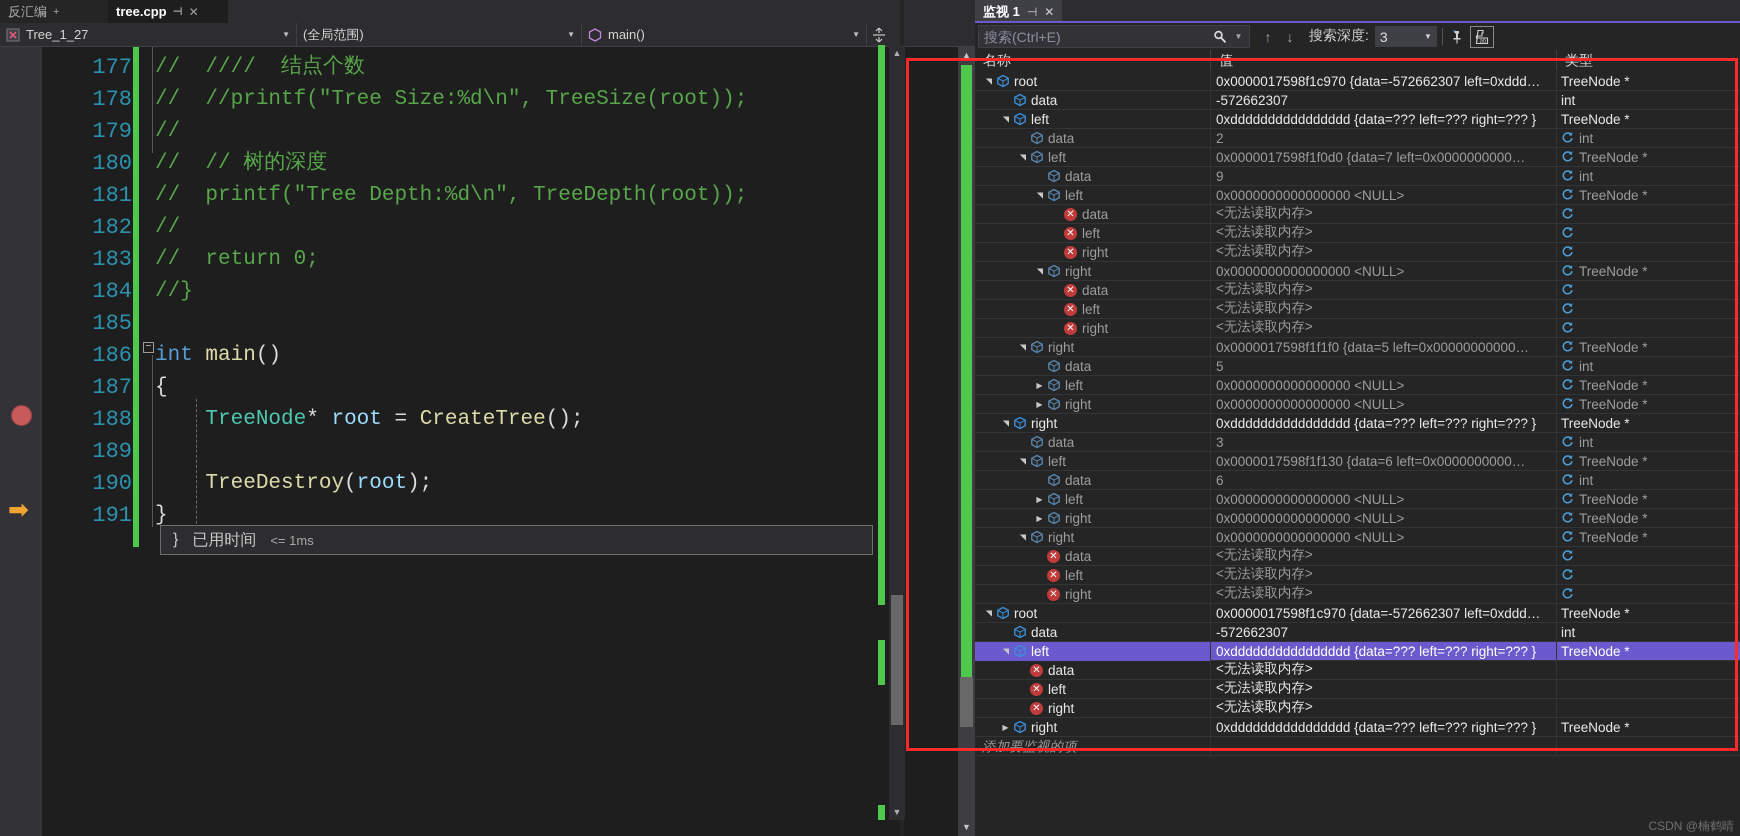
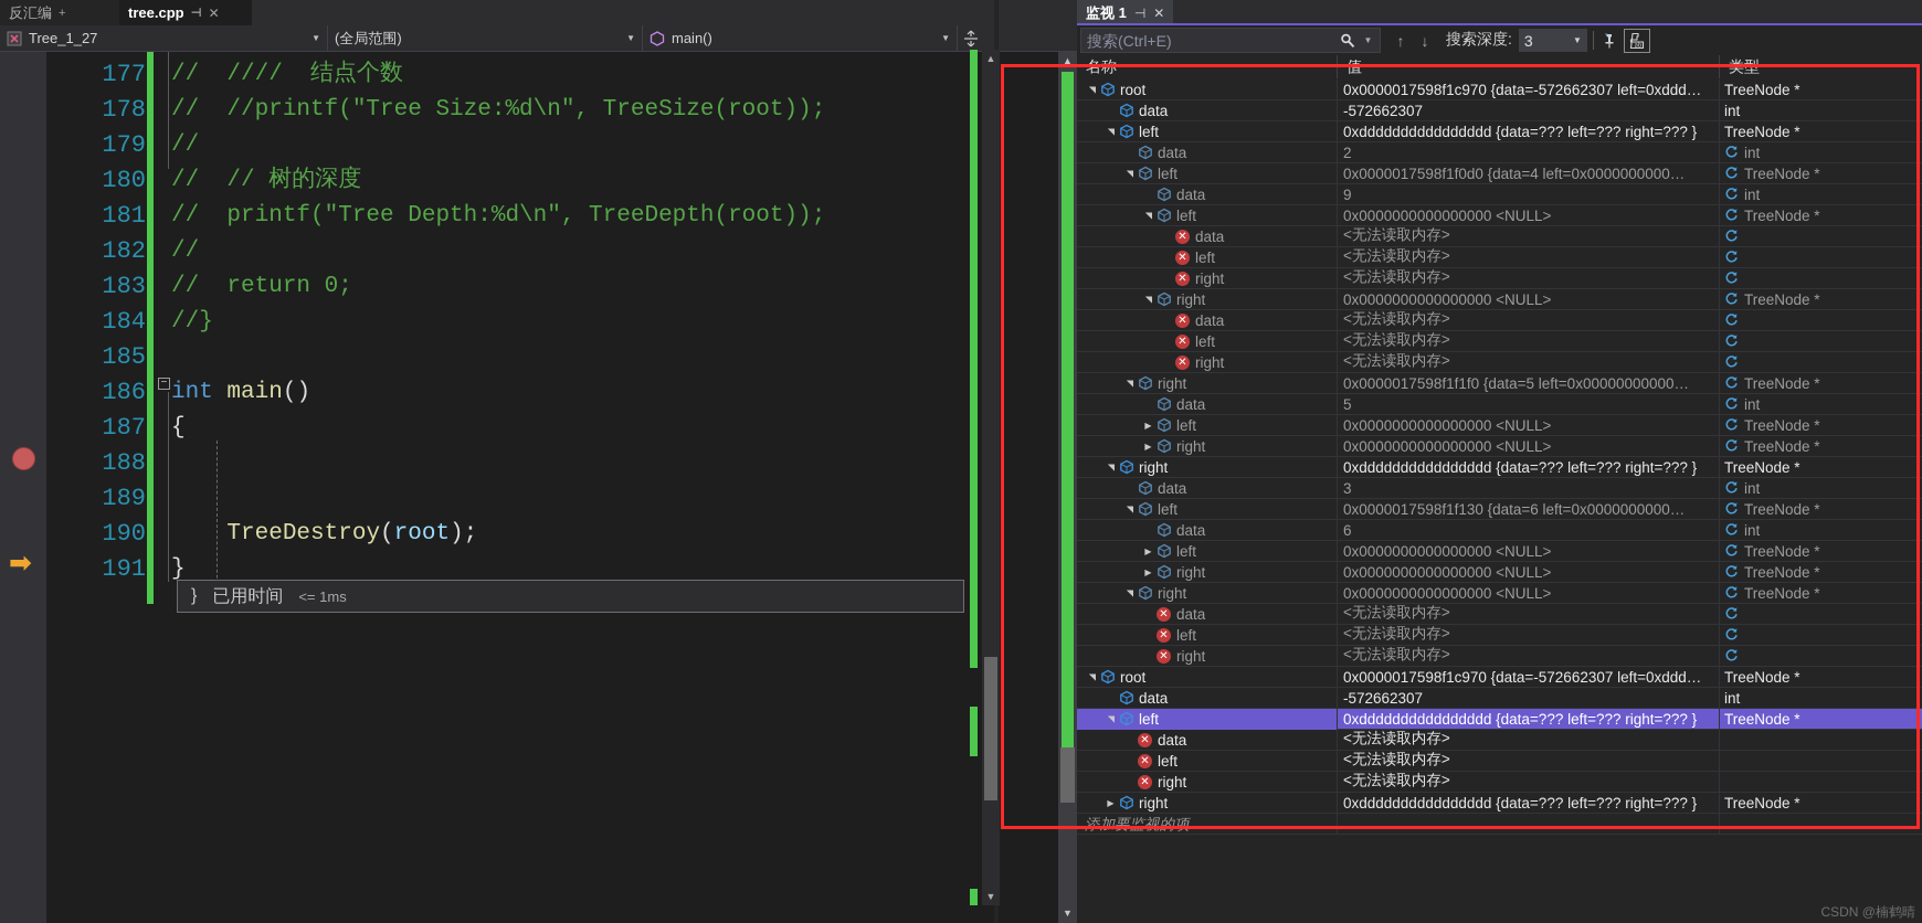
  反汇编
  +
  tree.cpp
  ⊣
  ✕
  Tree_1_27
  ▼
  (全局范围)
  ▼
  main()
  ▼
  ➡
  177
  178
  179
  180
  181
  182
  183
  184
  185
  186
  187
  188
  189
  190
  191
  −
  // //// 结点个数
  // //printf("Tree Size:%d\n", TreeSize(root));
  //
  // // 树的深度
  // printf("Tree Depth:%d\n", TreeDepth(root));
  //
  // return 0;
  //}
  int main()
  {
- TreeNode* root = CreateTree();
  TreeDestroy(root);
  }
  }
  已用时间
  <= 1ms
  ▲
  ▼
  监视 1
  ⊣
  ✕
  搜索(Ctrl+E)
  ▼
  ↑
  ↓
  搜索深度:
  3
  ▼
  名称
  值
  类型
  root
  0x0000017598f1c970 {data=-572662307 left=0xddd…
  TreeNode *
  data
  -572662307
  int
  left
  0xdddddddddddddddd {data=??? left=??? right=??? }
  TreeNode *
  data
  2
  int
  left
- 0x0000017598f1f0d0 {data=7 left=0x0000000000…
+ 0x0000017598f1f0d0 {data=4 left=0x0000000000…
  TreeNode *
  data
  9
  int
  left
  0x0000000000000000 <NULL>
  TreeNode *
  ✕
  data
  <无法读取内存>
  ✕
  left
  <无法读取内存>
  ✕
  right
  <无法读取内存>
  right
  0x0000000000000000 <NULL>
  TreeNode *
  ✕
  data
  <无法读取内存>
  ✕
  left
  <无法读取内存>
  ✕
  right
  <无法读取内存>
  right
  0x0000017598f1f1f0 {data=5 left=0x00000000000…
  TreeNode *
  data
  5
  int
  ▶
  left
  0x0000000000000000 <NULL>
  TreeNode *
  ▶
  right
  0x0000000000000000 <NULL>
  TreeNode *
  right
  0xdddddddddddddddd {data=??? left=??? right=??? }
  TreeNode *
  data
  3
  int
  left
  0x0000017598f1f130 {data=6 left=0x0000000000…
  TreeNode *
  data
  6
  int
  ▶
  left
  0x0000000000000000 <NULL>
  TreeNode *
  ▶
  right
  0x0000000000000000 <NULL>
  TreeNode *
  right
  0x0000000000000000 <NULL>
  TreeNode *
  ✕
  data
  <无法读取内存>
  ✕
  left
  <无法读取内存>
  ✕
  right
  <无法读取内存>
  root
  0x0000017598f1c970 {data=-572662307 left=0xddd…
  TreeNode *
  data
  -572662307
  int
  left
  0xdddddddddddddddd {data=??? left=??? right=??? }
  TreeNode *
  ✕
  data
  <无法读取内存>
  ✕
  left
  <无法读取内存>
  ✕
  right
  <无法读取内存>
  ▶
  right
  0xdddddddddddddddd {data=??? left=??? right=??? }
  TreeNode *
  添加要监视的项
  ▲
  ▼
  CSDN @楠鹤晴
